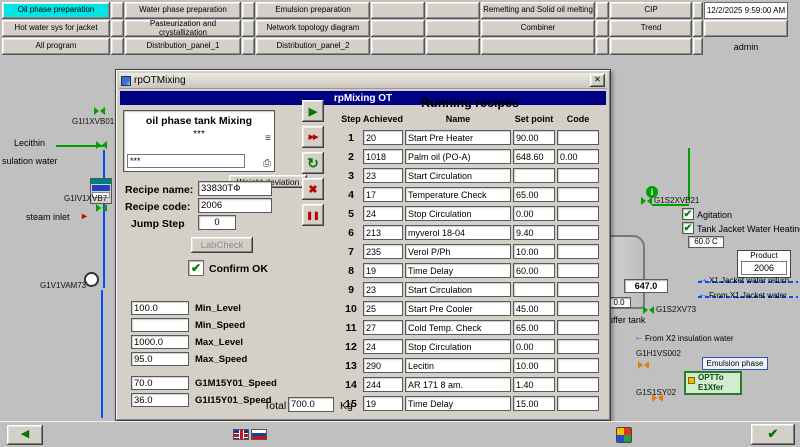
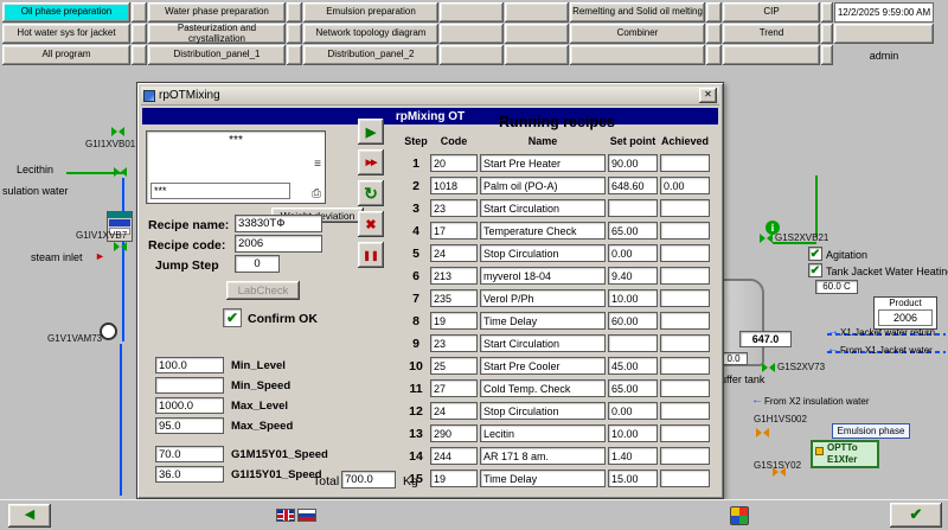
  Oil phase preparation
  Water phase preparation
  Emulsion preparation
  Remelting and Solid oil melting
  CIP
  12/2/2025 9:59:00 AM
  Hot water sys for jacket
  Pasteurization and crystallization
  Network topology diagram
  Combiner
  Trend
  All program
  Distribution_panel_1
  Distribution_panel_2
  admin
  G1I1XVB01
  Lecithin
  sulation water
  G1IV1XVB7
  steam inlet
  ►
  G1V1VAM73
  i
  G1S2XVB21
  ✔
  Agitation
  ✔
  Tank Jacket Water Heatin
  60.0 C
  647.0
  0.0
  Product
  2006
  →
  X1 Jacket water return
  ←
  From X1 Jacket water
  G1S2XV73
  ←
  From X2 insulation water
  G1H1VS002
  Emulsion phase
  OPTTo
  E1Xfer
  G1S1SY02
  rpOTMixing
  ✕
  rpMixing OT
- oil phase tank Mixing
  ***
  ≡
  ***
  ⎙
  Recipe name:
  33830TФ
  Recipe code:
  2006
  Jump Step
  0
  LabCheck
  ✔
  Confirm OK
  100.0
  Min_Level
  Min_Speed
  1000.0
  Max_Level
  95.0
  Max_Speed
  70.0
  G1M15Y01_Speed
  36.0
  G1I15Y01_Speed
  Total
  700.0
  Kg
  ▶
  ↻
  ✖
  ❚❚
  Running recipes
  Step
- Achieved
+ Code
  Name
  Set point
- Code
+ Achieved
  1
  20
  Start Pre Heater
  90.00
  2
  1018
  Palm oil (PO-A)
  648.60
  0.00
  3
  23
  Start Circulation
  4
  17
  Temperature Check
  65.00
  5
  24
  Stop Circulation
  0.00
  6
  213
  myverol 18-04
  9.40
  7
  235
  Verol P/Ph
  10.00
  8
  19
  Time Delay
  60.00
  9
  23
  Start Circulation
  10
  25
  Start Pre Cooler
  45.00
  11
  27
  Cold Temp. Check
  65.00
  12
  24
  Stop Circulation
  0.00
  13
  290
  Lecitin
  10.00
  14
  244
  AR 171 8 am.
  1.40
  15
  19
  Time Delay
  15.00
  ◀
  ✔
